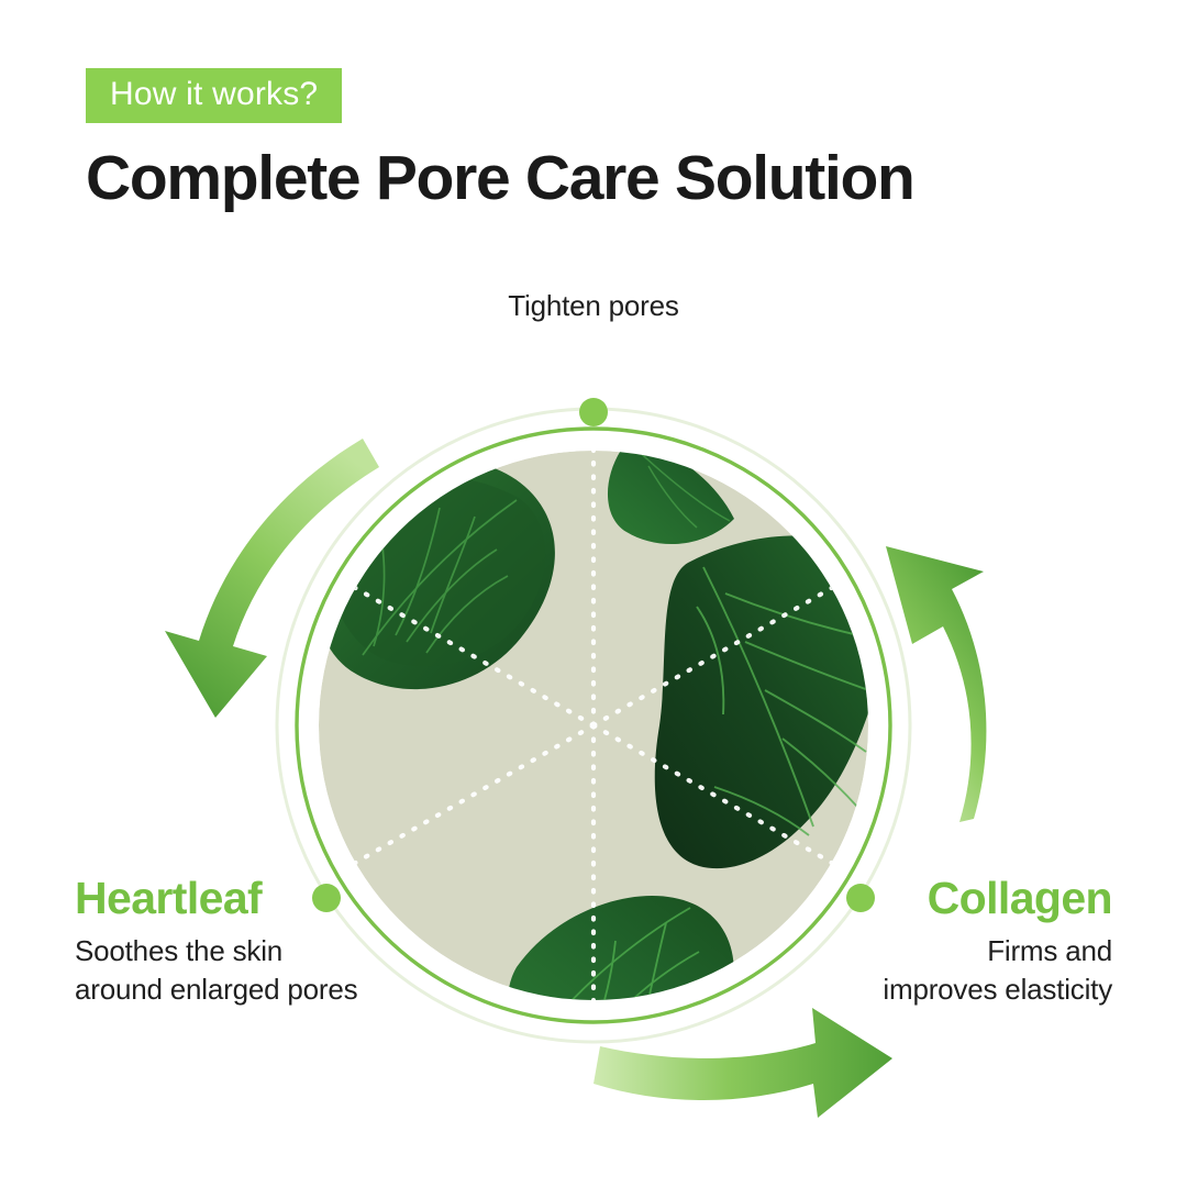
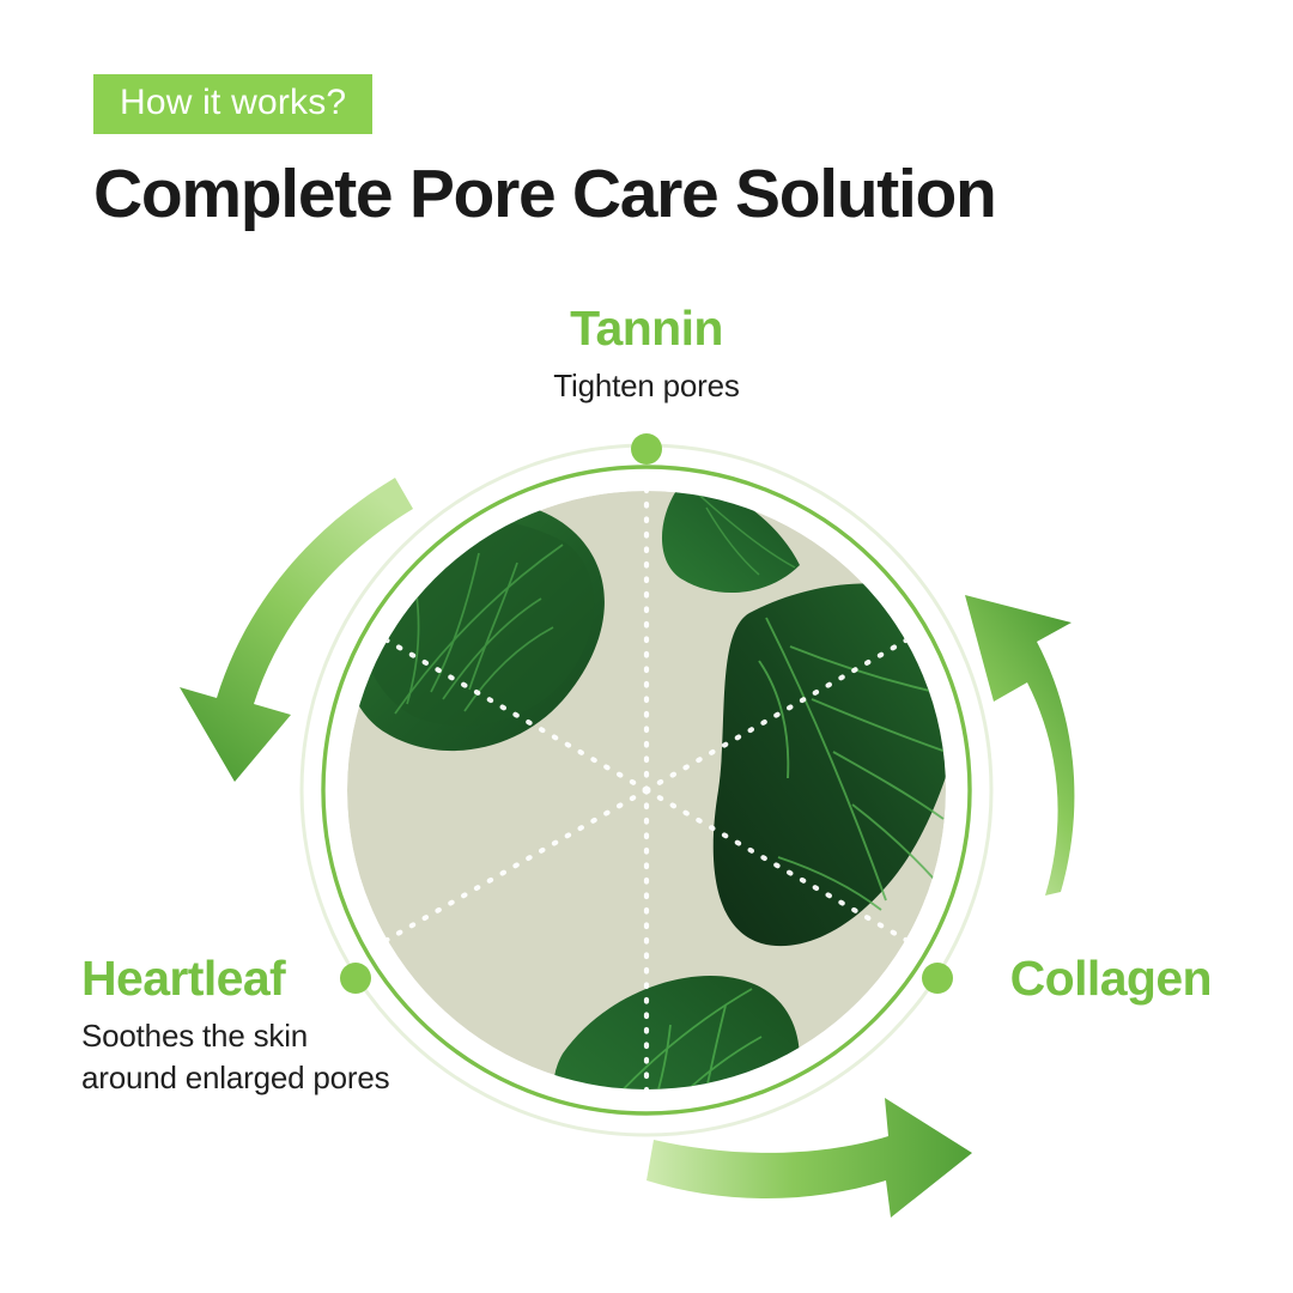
  How it works?
  Complete Pore Care Solution
+ Tannin
  Tighten pores
  Heartleaf
  Soothes the skin
  around enlarged pores
  Collagen
- Firms and
- improves elasticity
